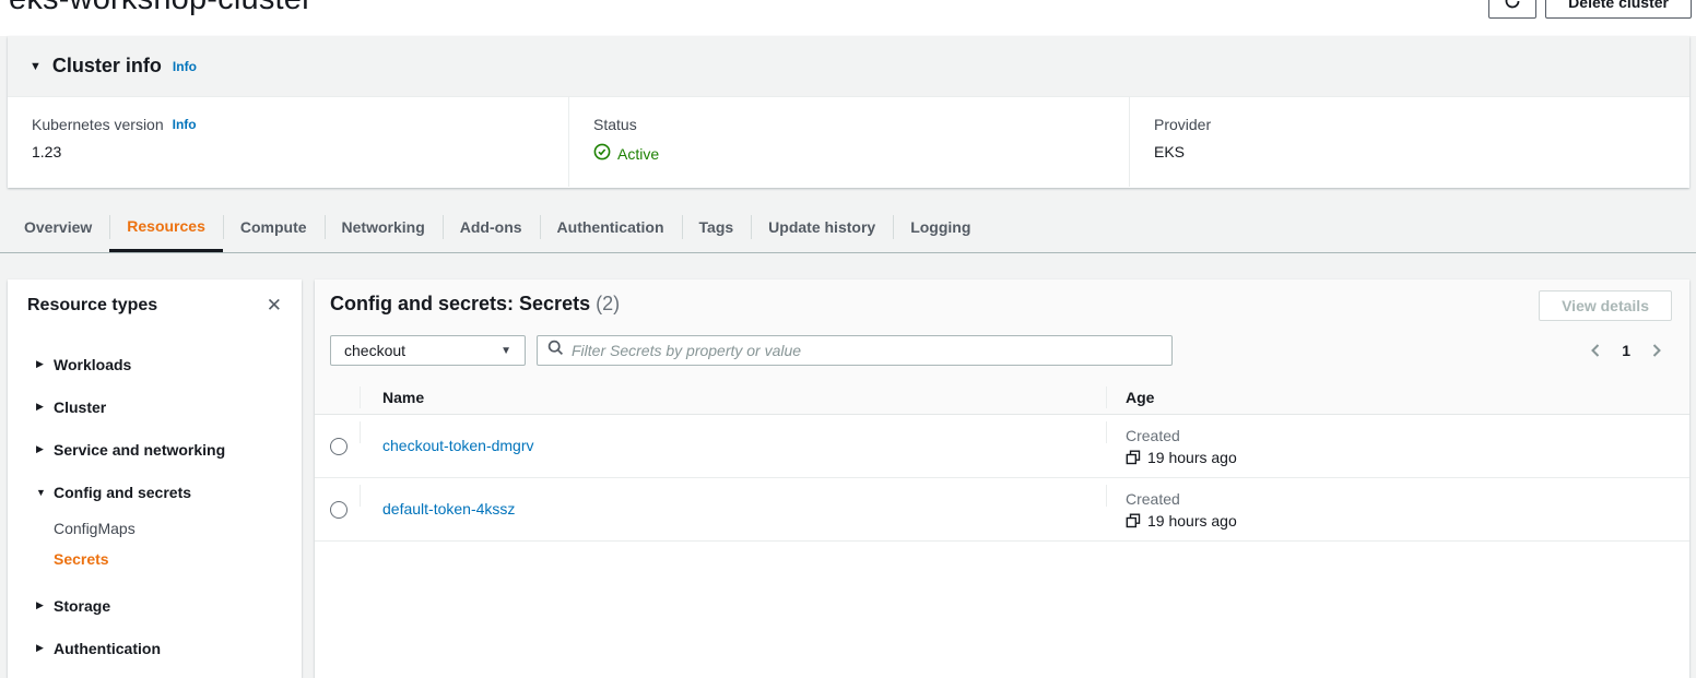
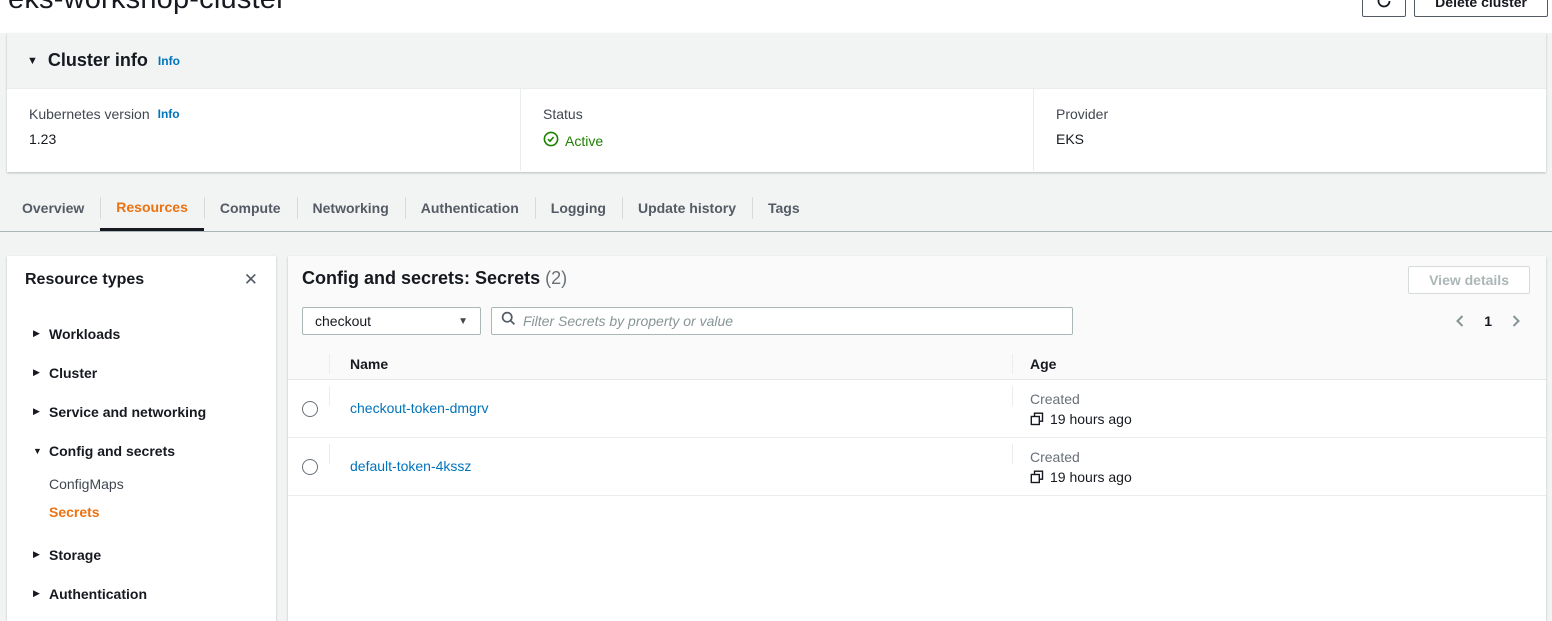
  Delete cluster
  ▼
  Cluster info
  Info
  Kubernetes version
  Info
  1.23
  Status
  Active
  Provider
  EKS
  Overview
  Resources
  Compute
  Networking
- Add-ons
  Authentication
- Tags
+ Logging
  Update history
- Logging
+ Tags
  Resource types
  ✕
  ▶
  Workloads
  ▶
  Cluster
  ▶
  Service and networking
  ▼
  Config and secrets
  ConfigMaps
  Secrets
  ▶
  Storage
  ▶
  Authentication
  Config and secrets: Secrets (2)
  View details
  checkout
  ▼
  Filter Secrets by property or value
  1
  Name
  Age
  checkout-token-dmgrv
  Created
  19 hours ago
  default-token-4kssz
  Created
  19 hours ago
